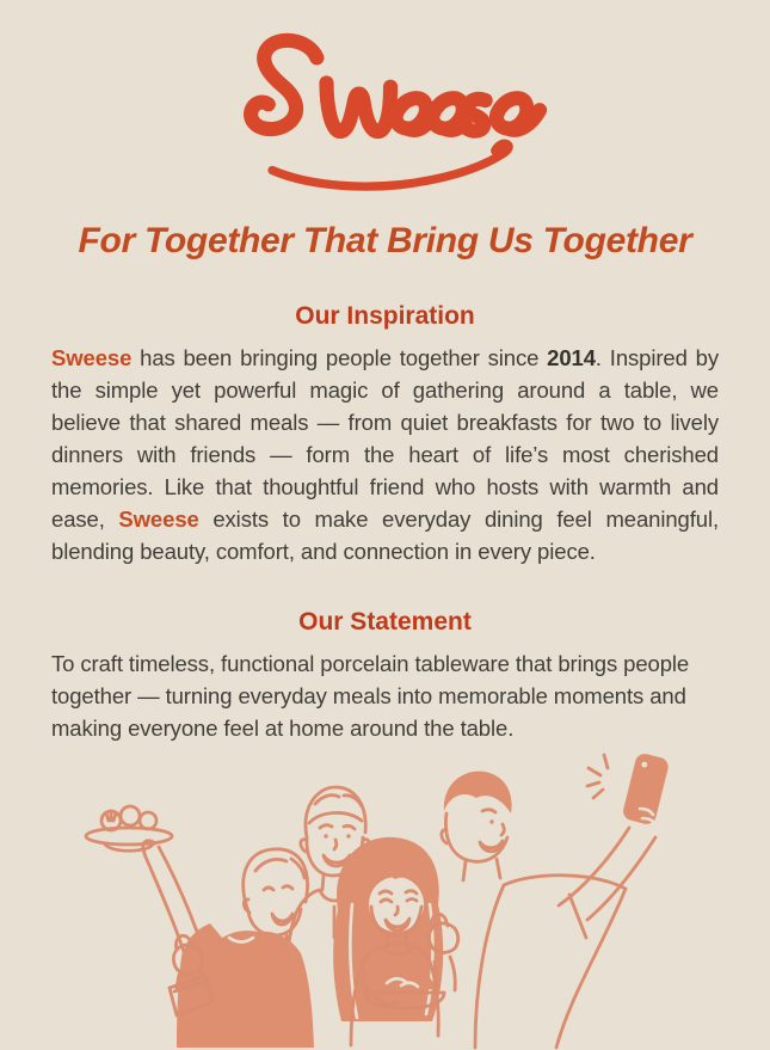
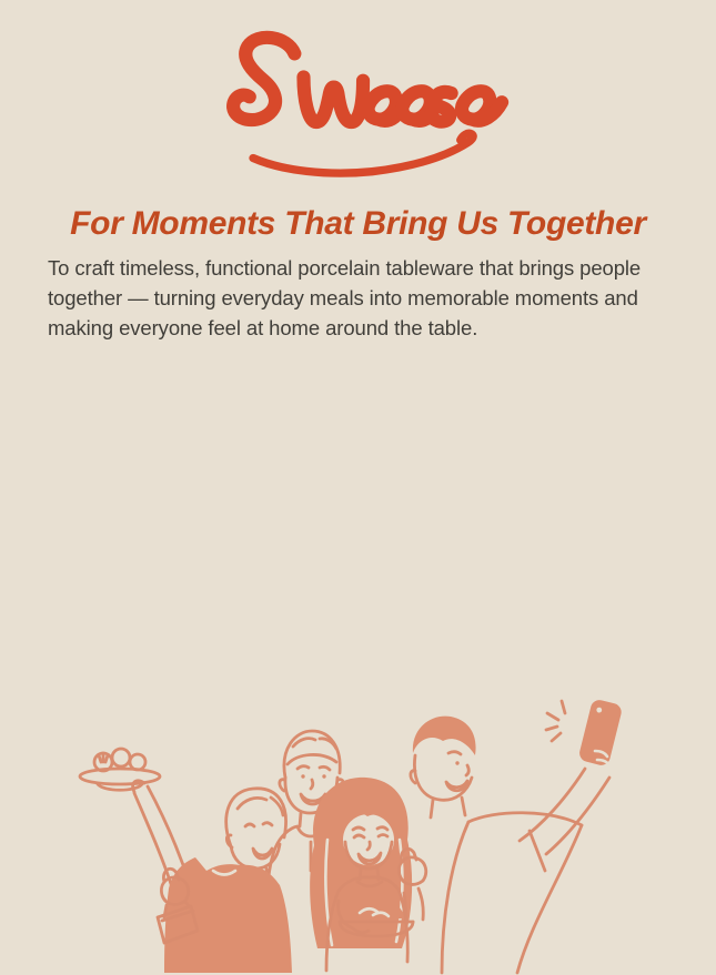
- For Together That Bring Us Together
+ For Moments That Bring Us Together
- Our Inspiration
- Sweese has been bringing people together since 2014. Inspired by the simple yet powerful magic of gathering around a table, we believe that shared meals — from quiet breakfasts for two to lively dinners with friends — form the heart of life’s most cherished memories. Like that thoughtful friend who hosts with warmth and ease, Sweese exists to make everyday dining feel meaningful, blending beauty, comfort, and connection in every piece.
- Our Statement
  To craft timeless, functional porcelain tableware that brings people together — turning everyday meals into memorable moments and making everyone feel at home around the table.
